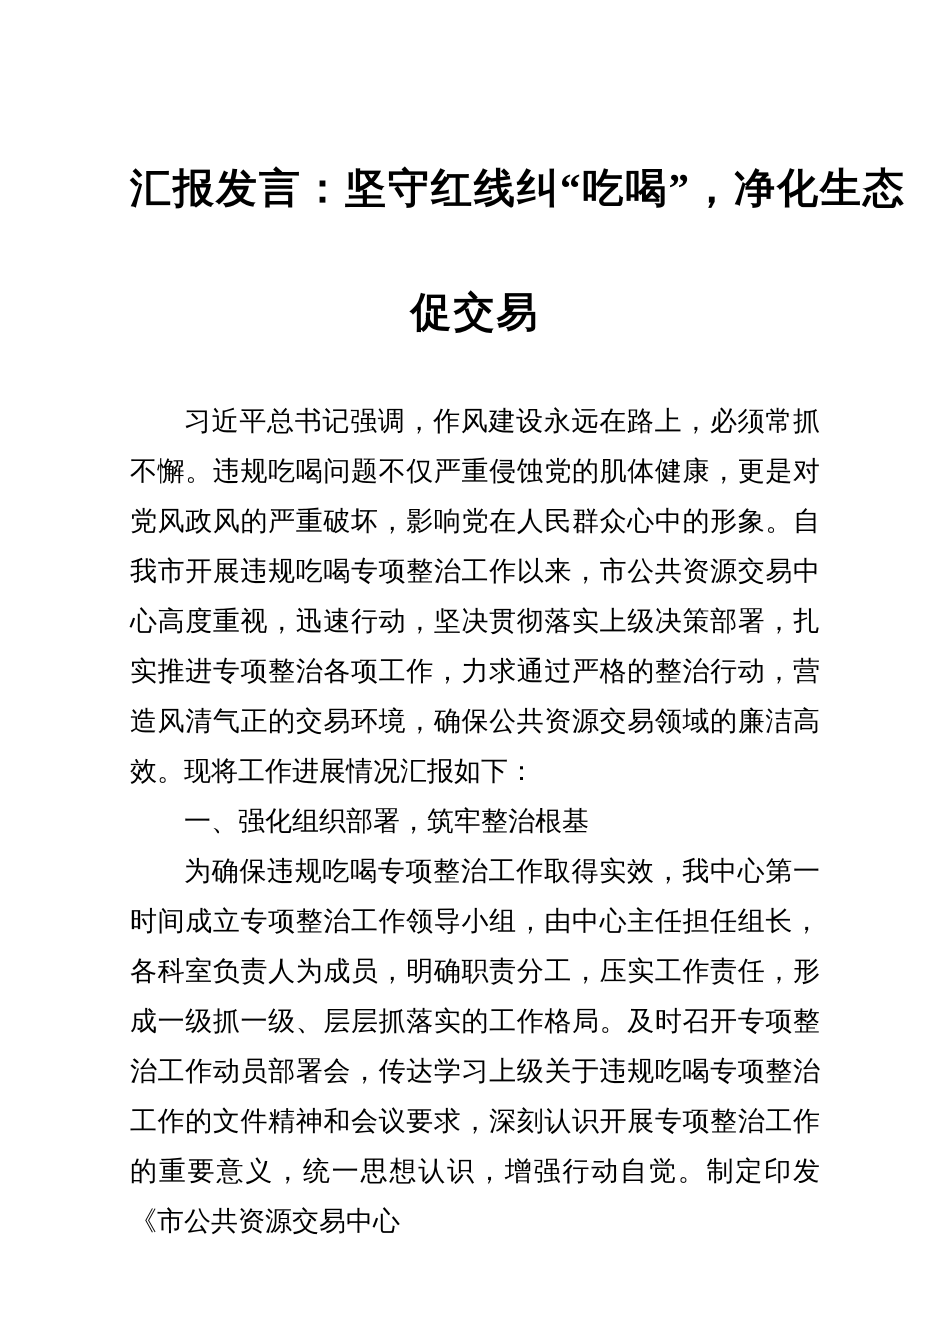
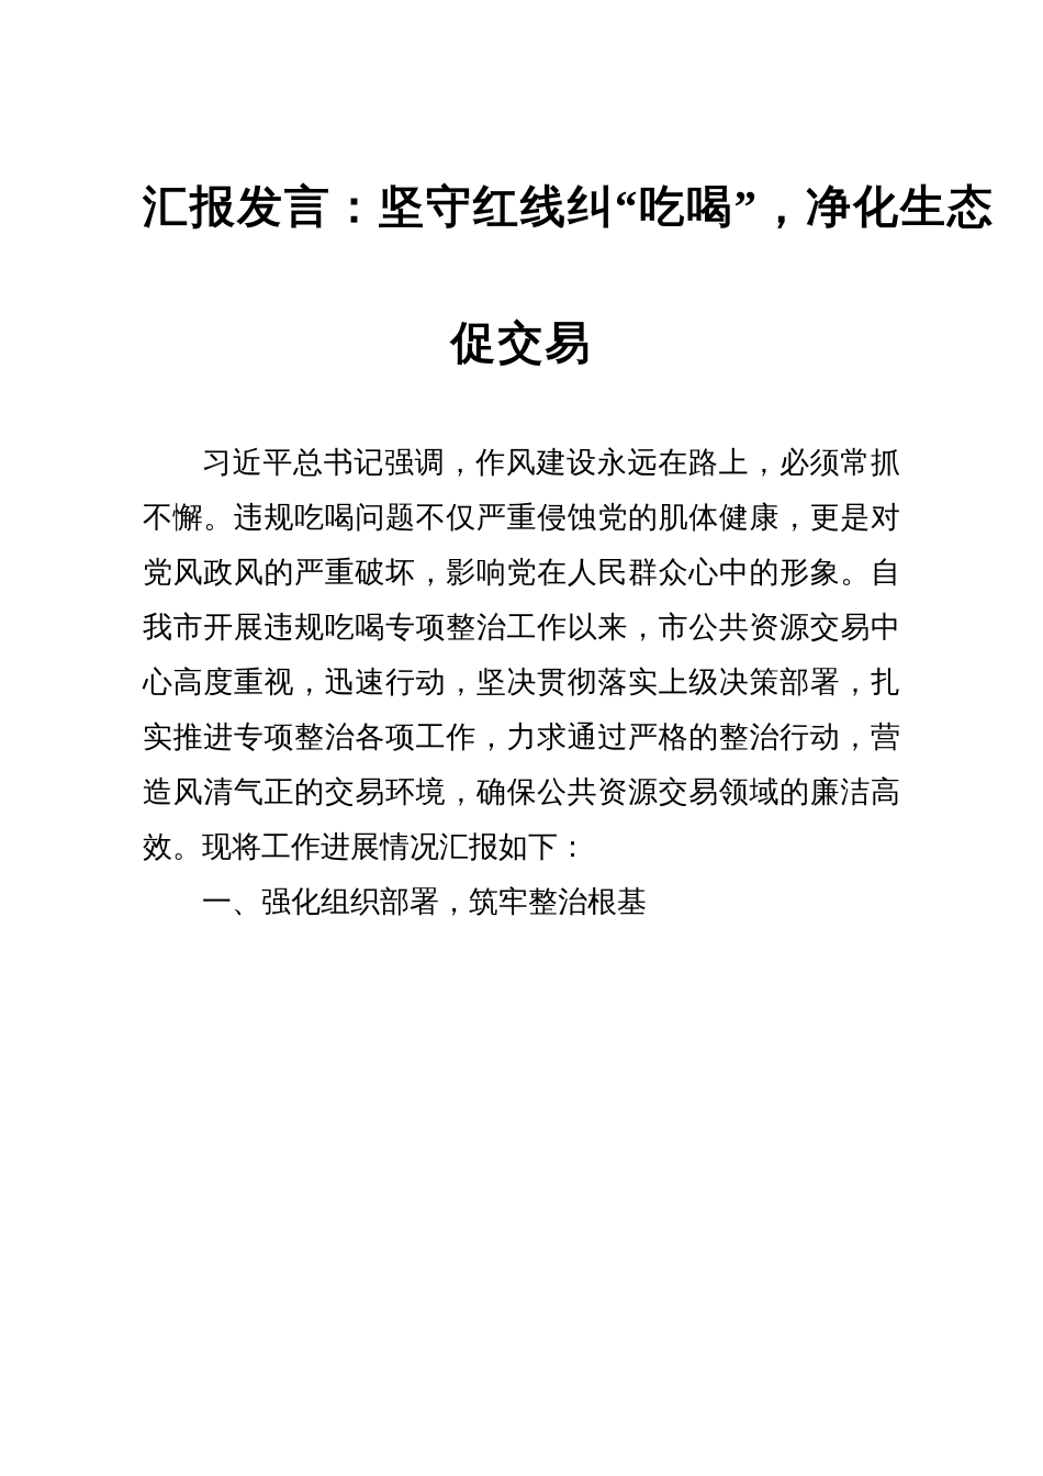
  汇报发言：坚守红线纠“吃喝”，净化生态
  促交易
  习近平总书记强调，作风建设永远在路上，必须常抓不懈。违规吃喝问题不仅严重侵蚀党的肌体健康，更是对党风政风的严重破坏，影响党在人民群众心中的形象。自我市开展违规吃喝专项整治工作以来，市公共资源交易中心高度重视，迅速行动，坚决贯彻落实上级决策部署，扎实推进专项整治各项工作，力求通过严格的整治行动，营造风清气正的交易环境，确保公共资源交易领域的廉洁高效。现将工作进展情况汇报如下：
  一、强化组织部署，筑牢整治根基
- 为确保违规吃喝专项整治工作取得实效，我中心第一时间成立专项整治工作领导小组，由中心主任担任组长，各科室负责人为成员，明确职责分工，压实工作责任，形成一级抓一级、层层抓落实的工作格局。及时召开专项整治工作动员部署会，传达学习上级关于违规吃喝专项整治工作的文件精神和会议要求，深刻认识开展专项整治工作的重要意义，统一思想认识，增强行动自觉。制定印发《市公共资源交易中心
